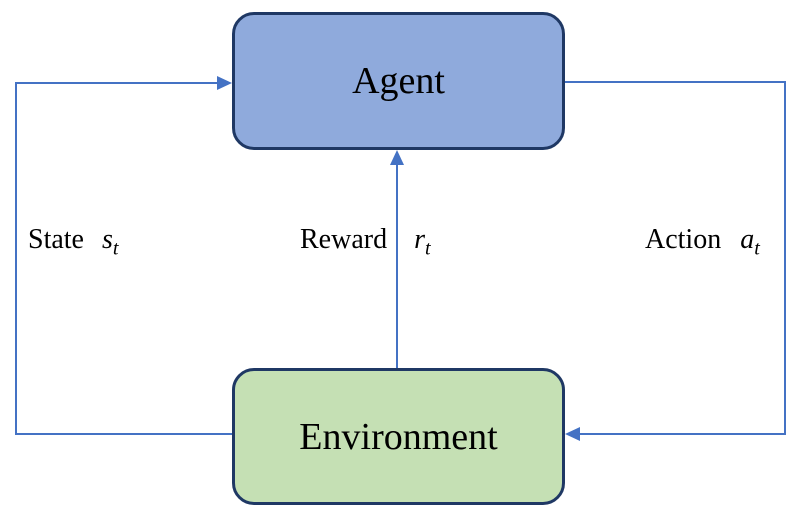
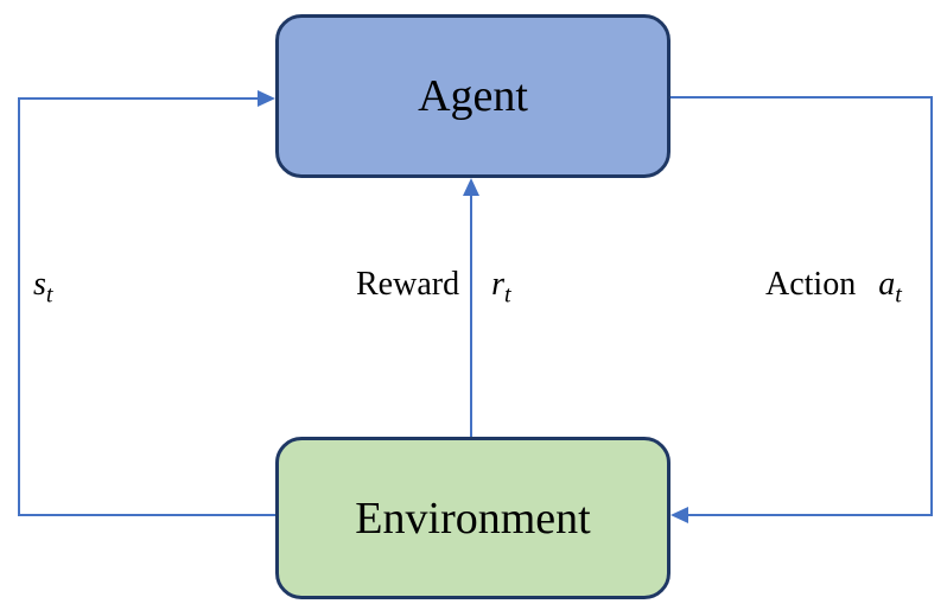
  Agent
  Environment
- State
  st
  Reward
  rt
  Action
  at
